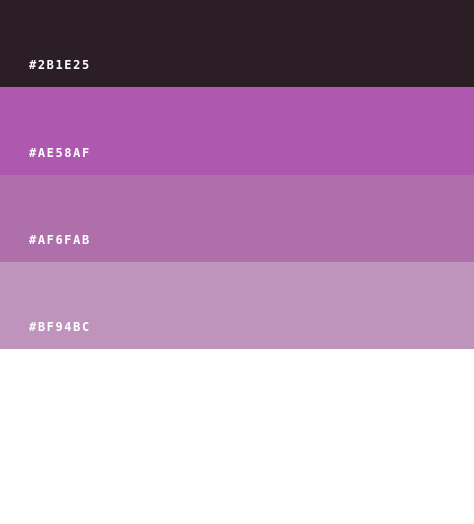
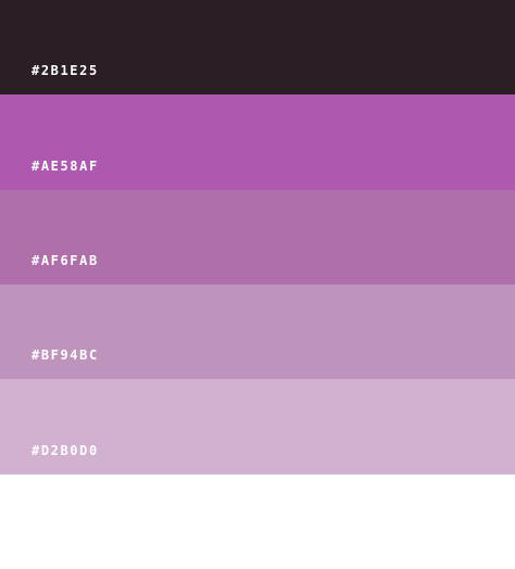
  #2B1E25
  #AE58AF
  #AF6FAB
  #BF94BC
+ #D2B0D0
